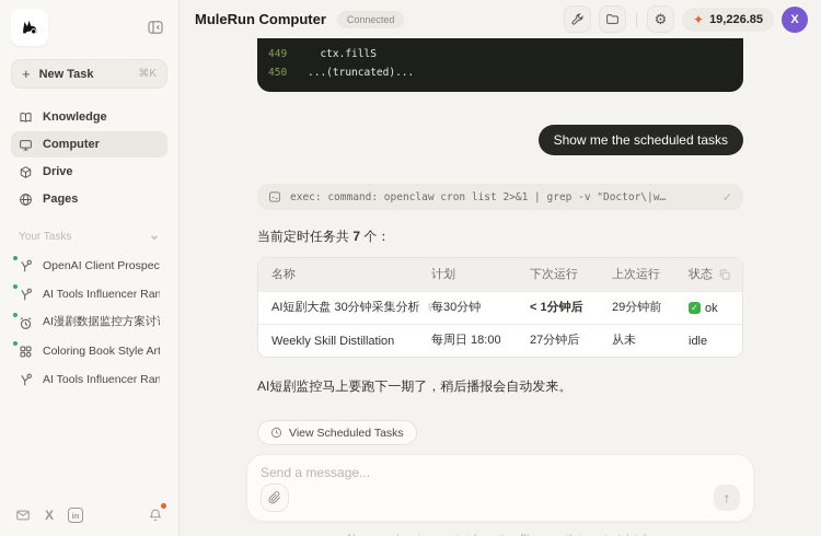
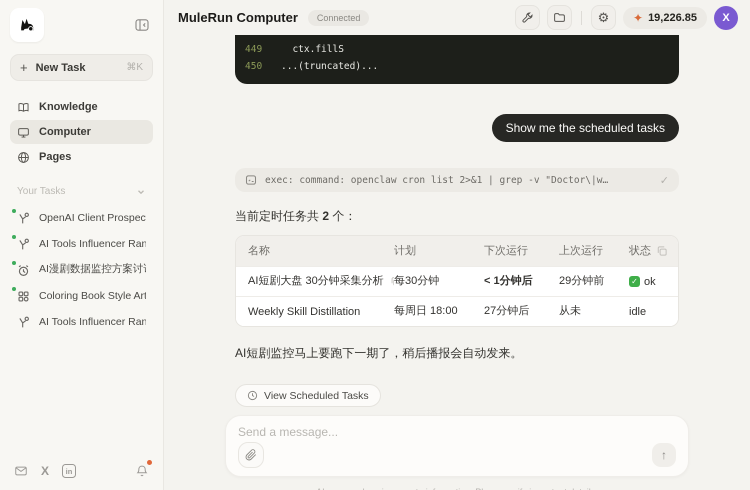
  +
  New Task
  ⌘K
  Knowledge
  Computer
- Drive
  Pages
  Your Tasks
  OpenAI Client Prospec
  AI Tools Influencer Ran
  AI漫剧数据监控方案讨
  Coloring Book Style Art
  AI Tools Influencer Ran
  X
  in
  MuleRun Computer
  Connected
  ⚙
  ✦
  19,226.85
  X
  449
  ctx.fillS
  450
  ...(truncated)...
  Show me the scheduled tasks
  exec: command: openclaw cron list 2>&1 | grep -v "Doctor\|w…
  ✓
- 当前定时任务共 7 个：
+ 当前定时任务共 2 个：
  名称
  计划
  下次运行
  上次运行
  状态
  AI短剧大盘 30分钟采集分析
  每30分钟
  < 1分钟后
  29分钟前
  ✓
  ok
  Weekly Skill Distillation
  每周日 18:00
  27分钟后
  从未
  idle
  AI短剧监控马上要跑下一期了，稍后播报会自动发来。
  View Scheduled Tasks
  Send a message...
  ↑
